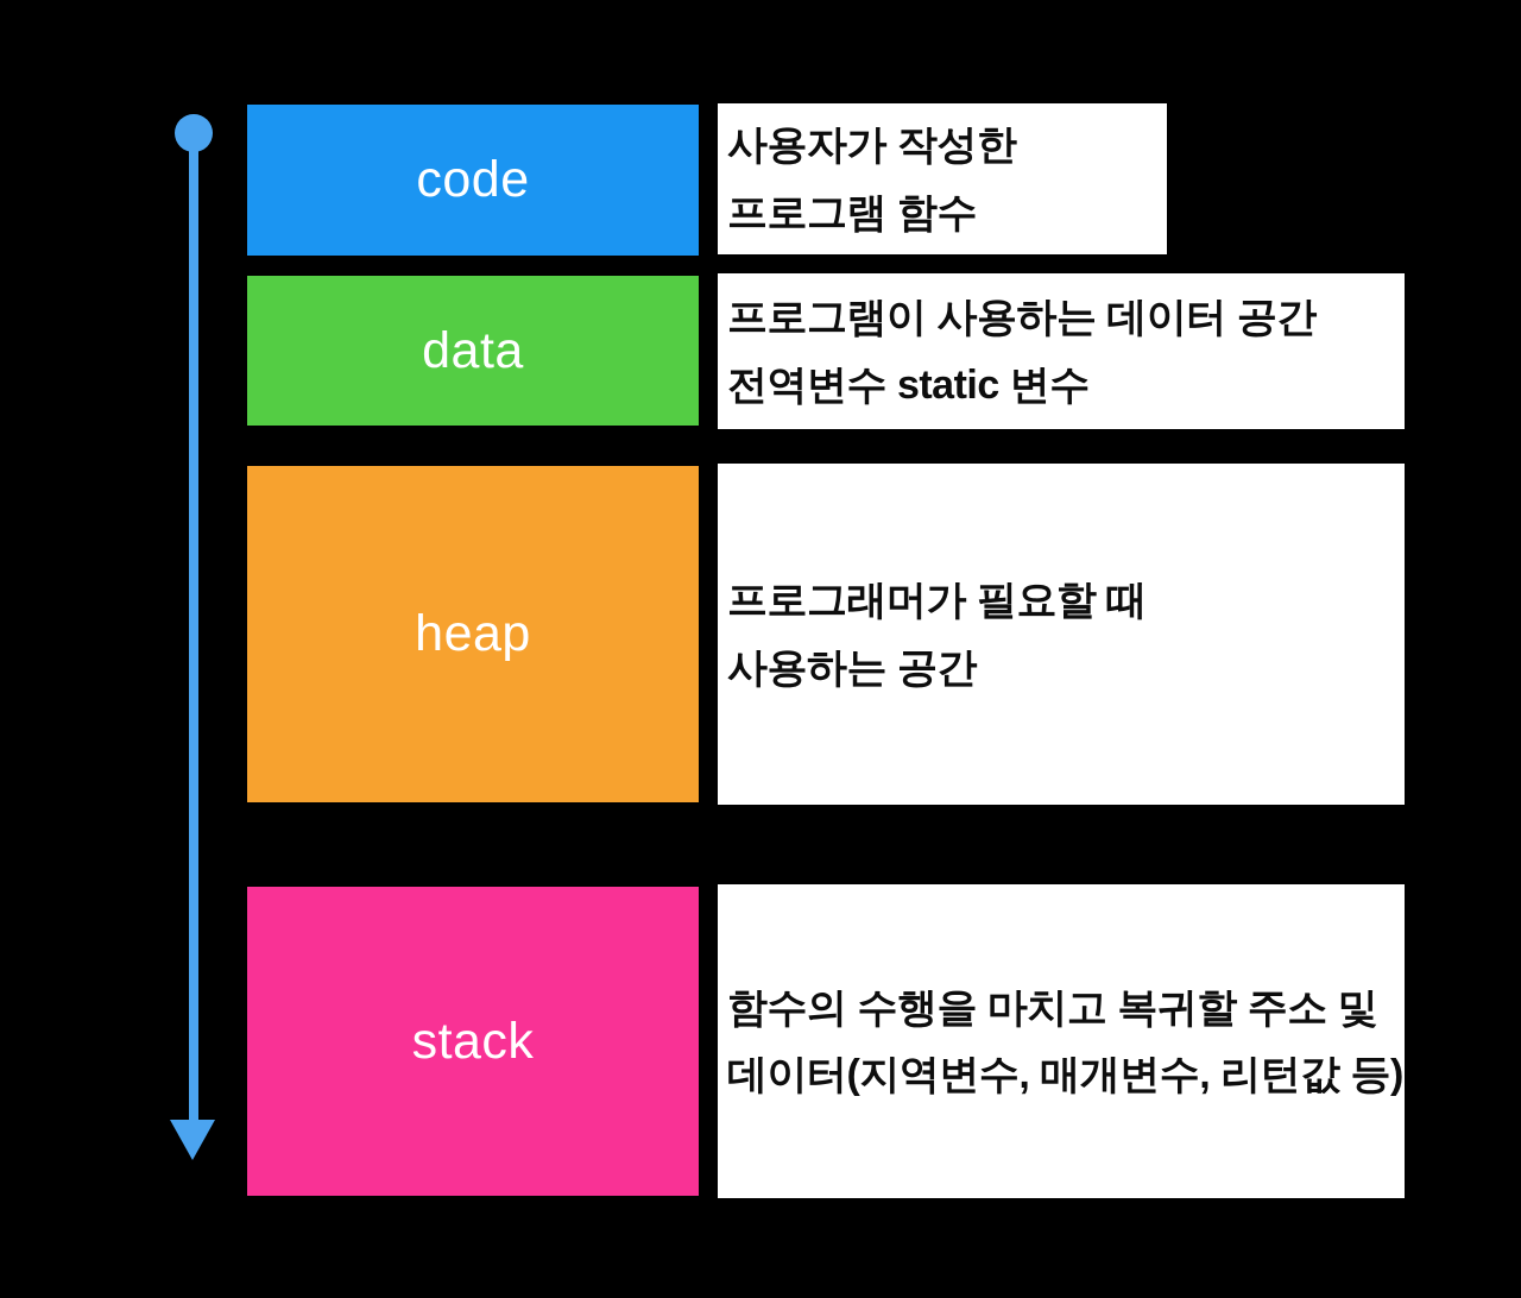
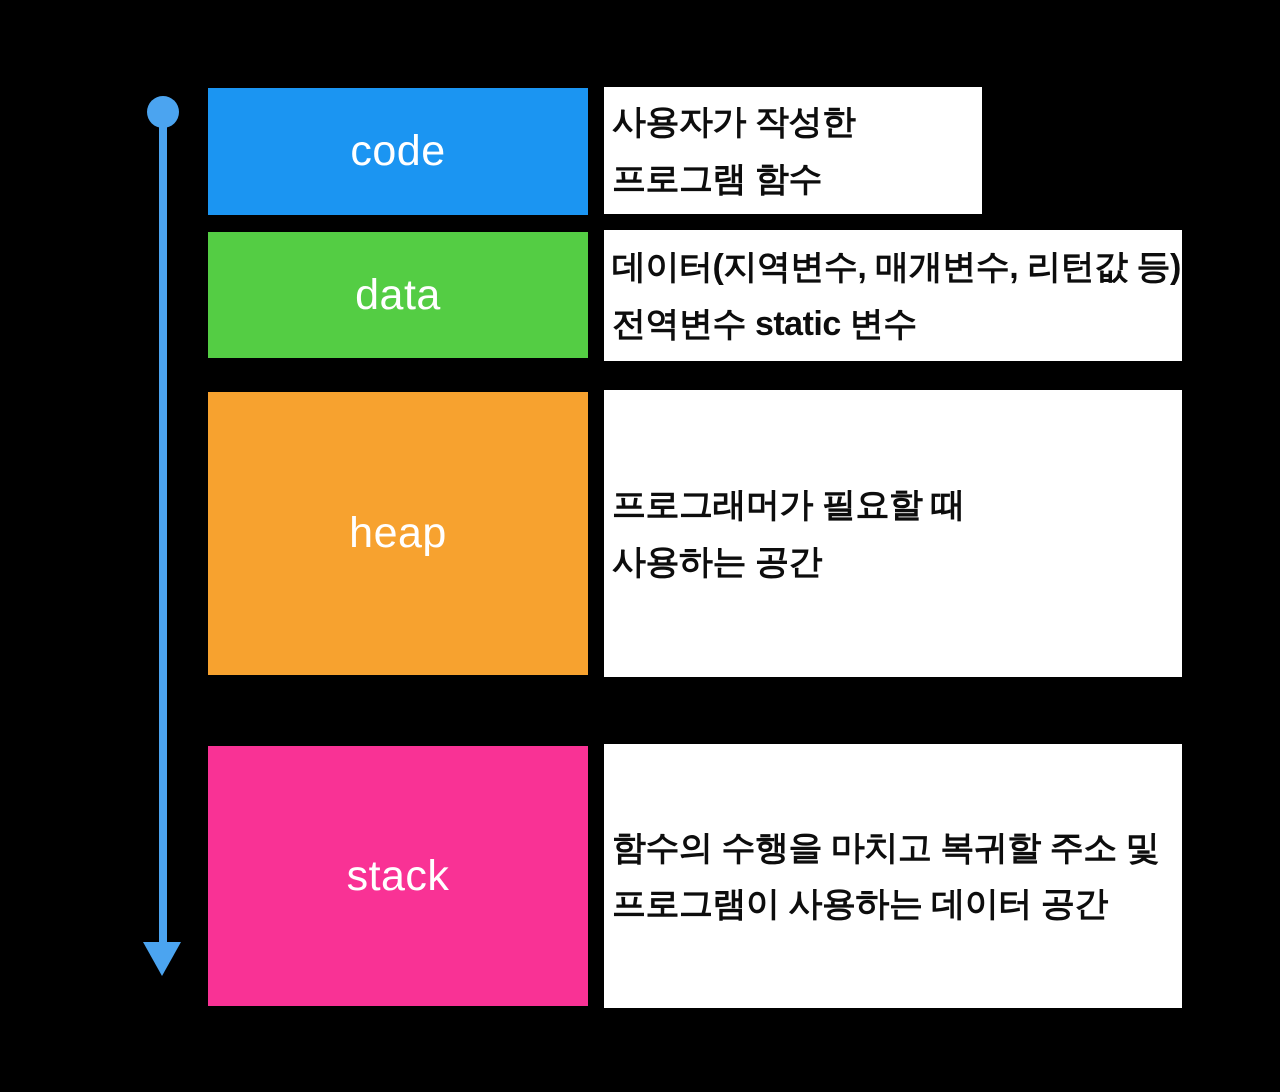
  code
  사용자가 작성한
  프로그램 함수
  data
- 프로그램이 사용하는 데이터 공간
+ 데이터(지역변수, 매개변수, 리턴값 등)
  전역변수 static 변수
  heap
  프로그래머가 필요할 때
  사용하는 공간
  stack
  함수의 수행을 마치고 복귀할 주소 및
- 데이터(지역변수, 매개변수, 리턴값 등)
+ 프로그램이 사용하는 데이터 공간
